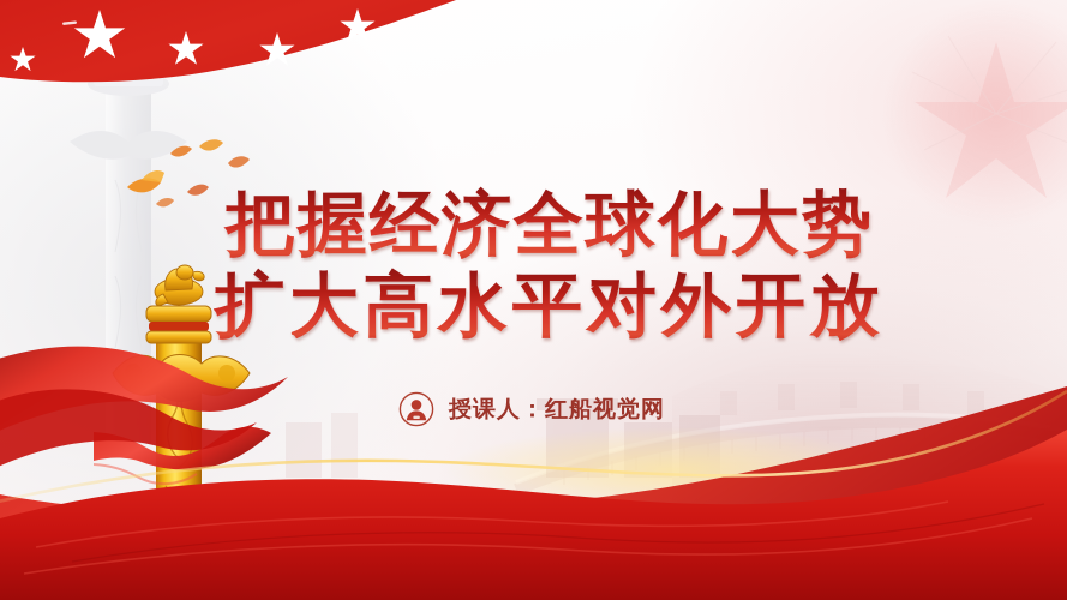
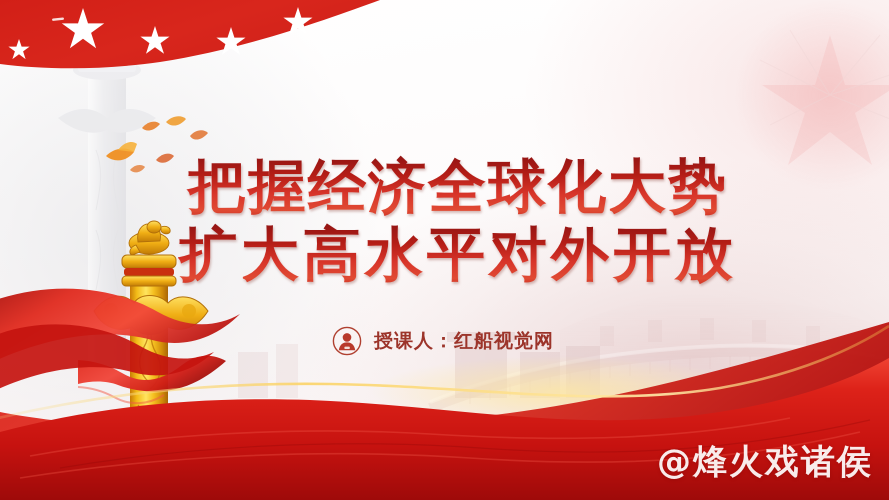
  把握经济全球化大势
  扩大高水平对外开放
  授课人：红船视觉网
+ @烽火戏诸侯
